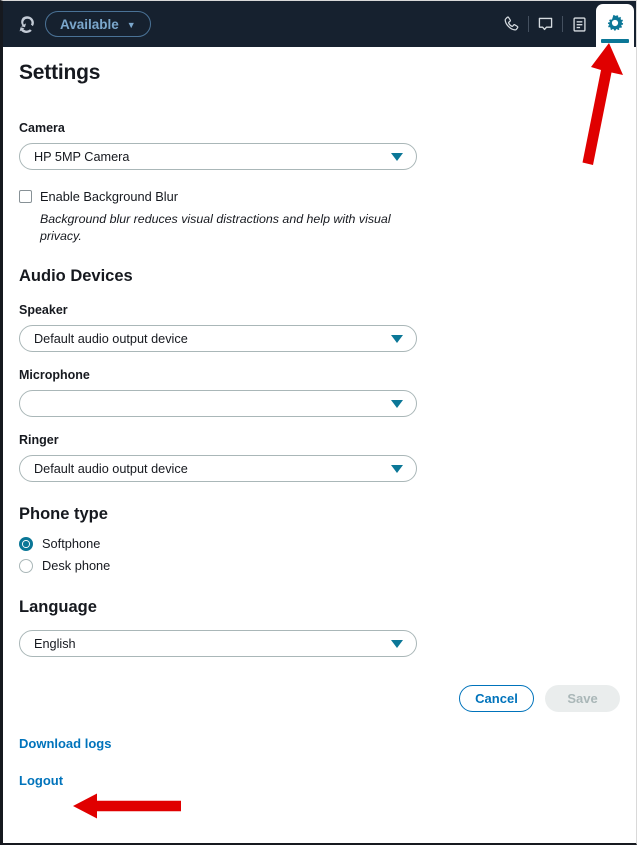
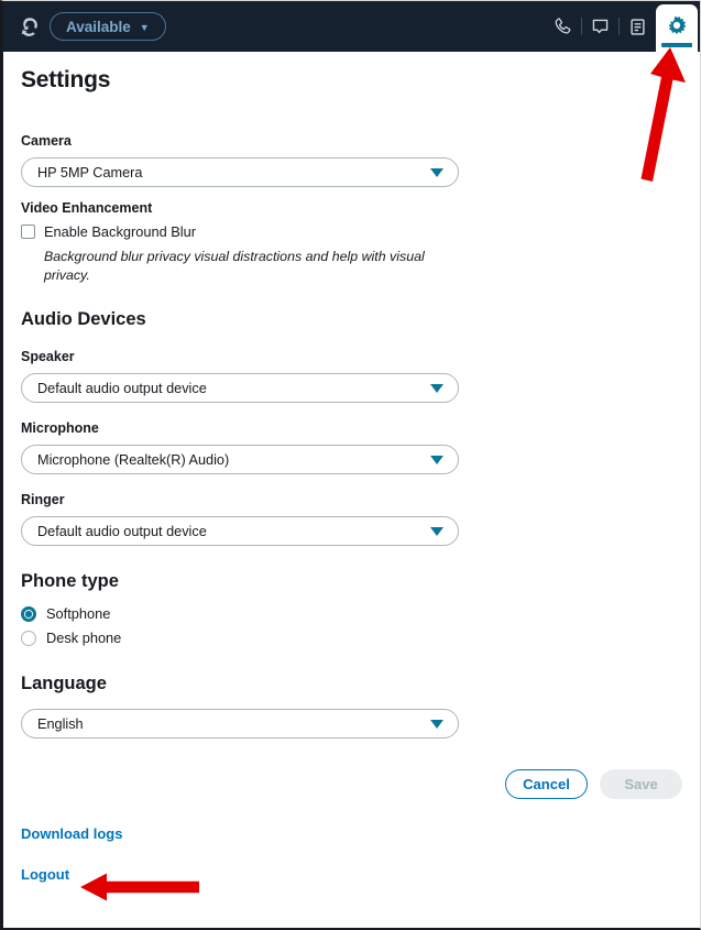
  Available
  ▼
  Settings
  Camera
  HP 5MP Camera
+ Video Enhancement
  Enable Background Blur
- Background blur reduces visual distractions and help with visual privacy.
+ Background blur privacy visual distractions and help with visual privacy.
  Audio Devices
  Speaker
  Default audio output device
  Microphone
+ Microphone (Realtek(R) Audio)
  Ringer
  Default audio output device
  Phone type
  Softphone
  Desk phone
  Language
  English
  Cancel
  Save
  Download logs
  Logout
